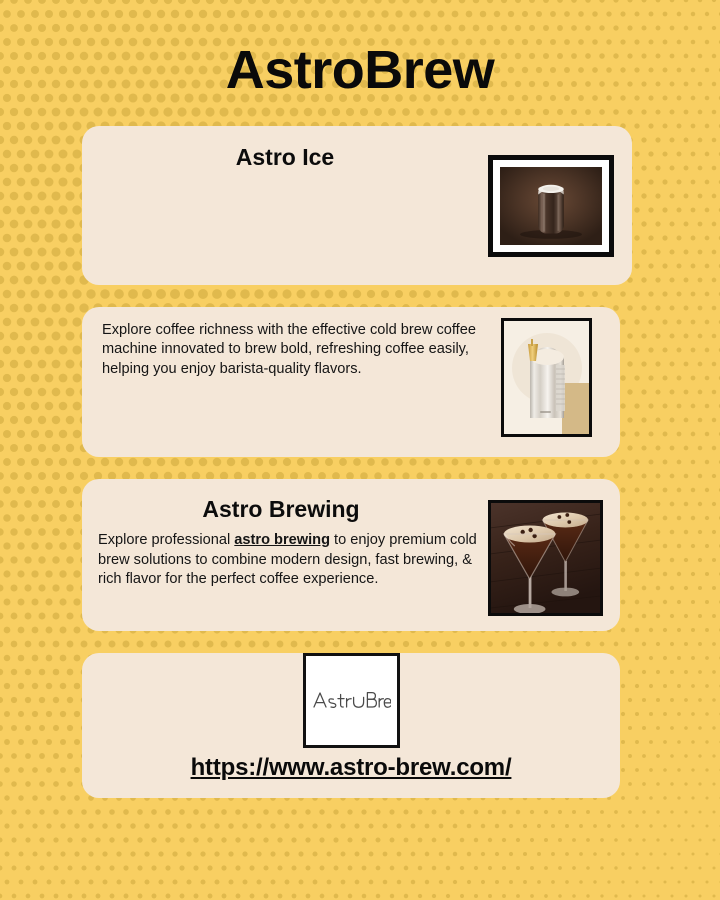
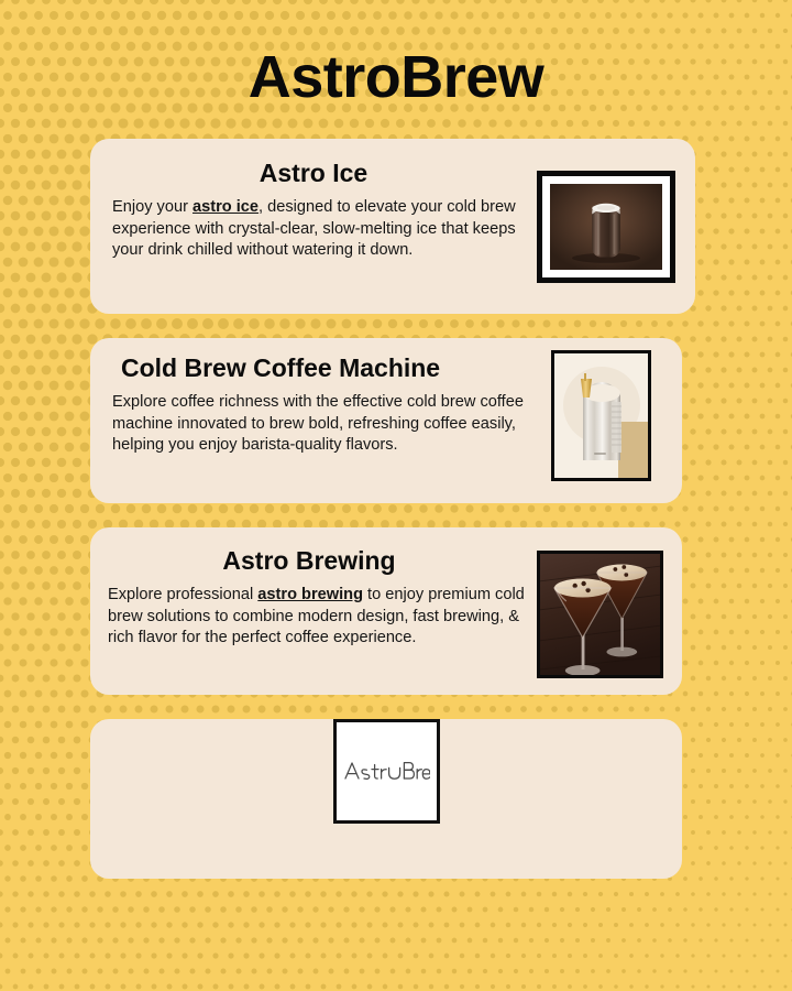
  AstroBrew
  Astro Ice
+ Enjoy your astro ice, designed to elevate your cold brew experience with crystal-clear, slow-melting ice that keeps your drink chilled without watering it down.
+ Cold Brew Coffee Machine
  Explore coffee richness with the effective cold brew coffee machine innovated to brew bold, refreshing coffee easily, helping you enjoy barista-quality flavors.
  Astro Brewing
  Explore professional astro brewing to enjoy premium cold brew solutions to combine modern design, fast brewing, & rich flavor for the perfect coffee experience.
- https://www.astro-brew.com/
